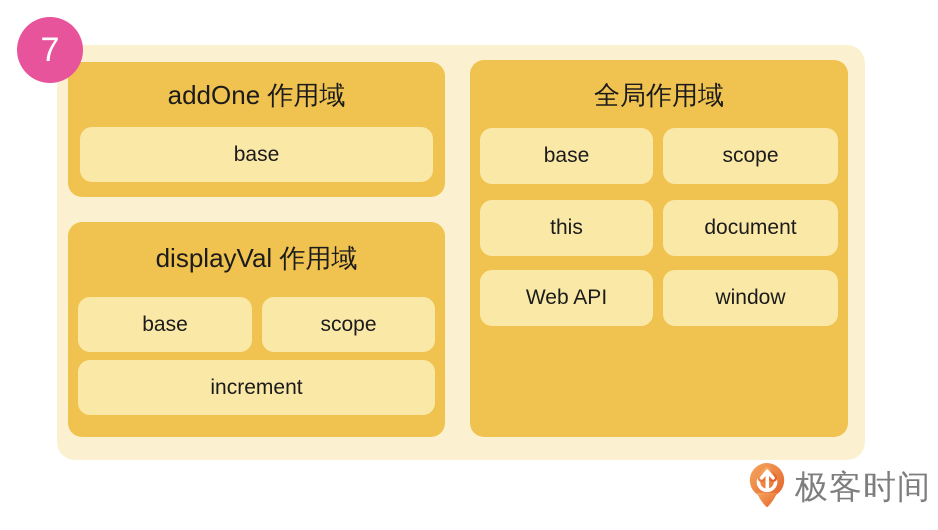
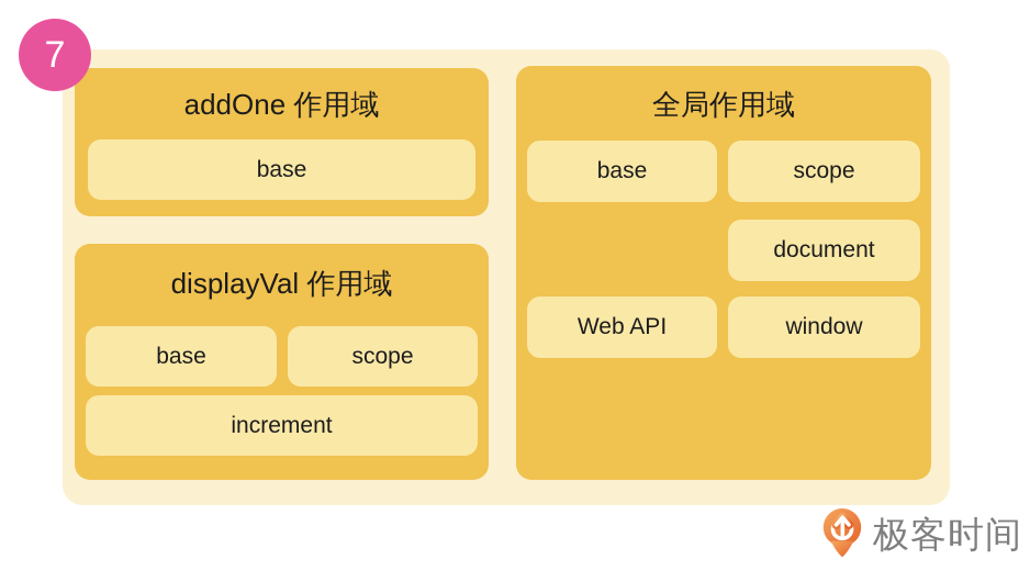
  addOne 作用域
  base
  displayVal 作用域
  base
  scope
  increment
  全局作用域
  base
  scope
- this
  document
  Web API
  window
  7
  极客时间
